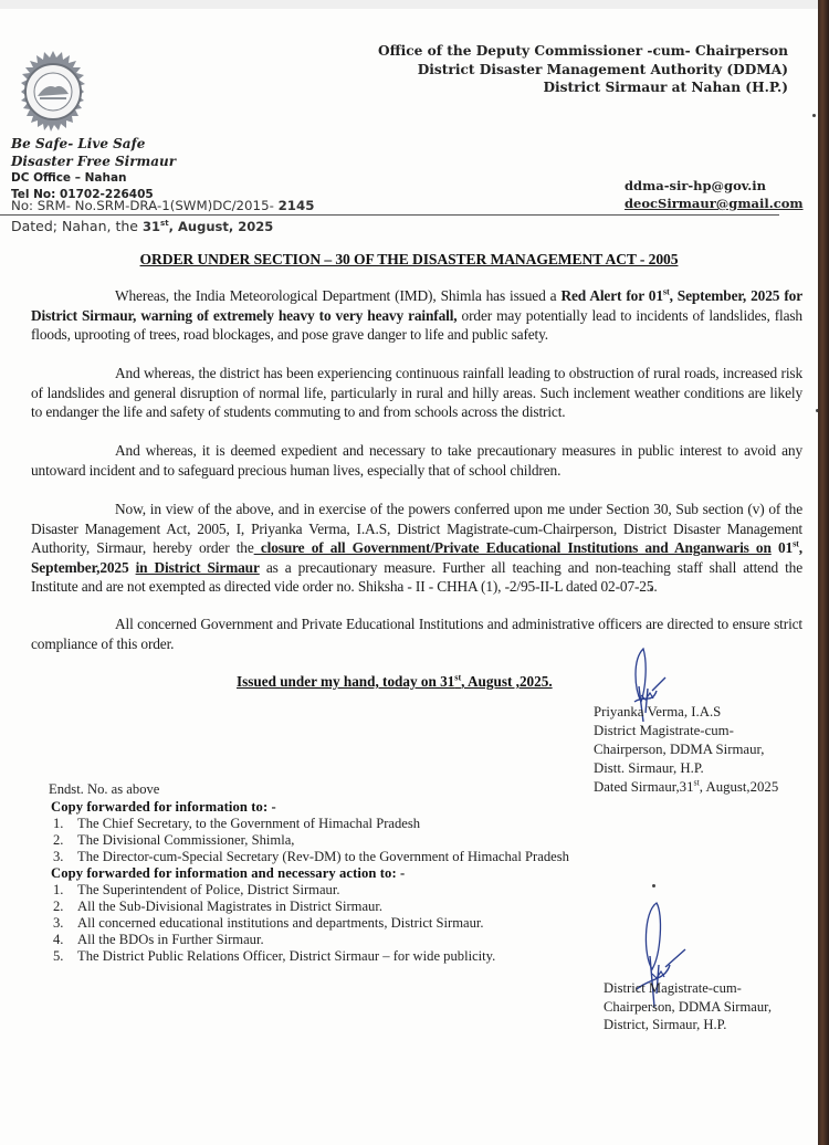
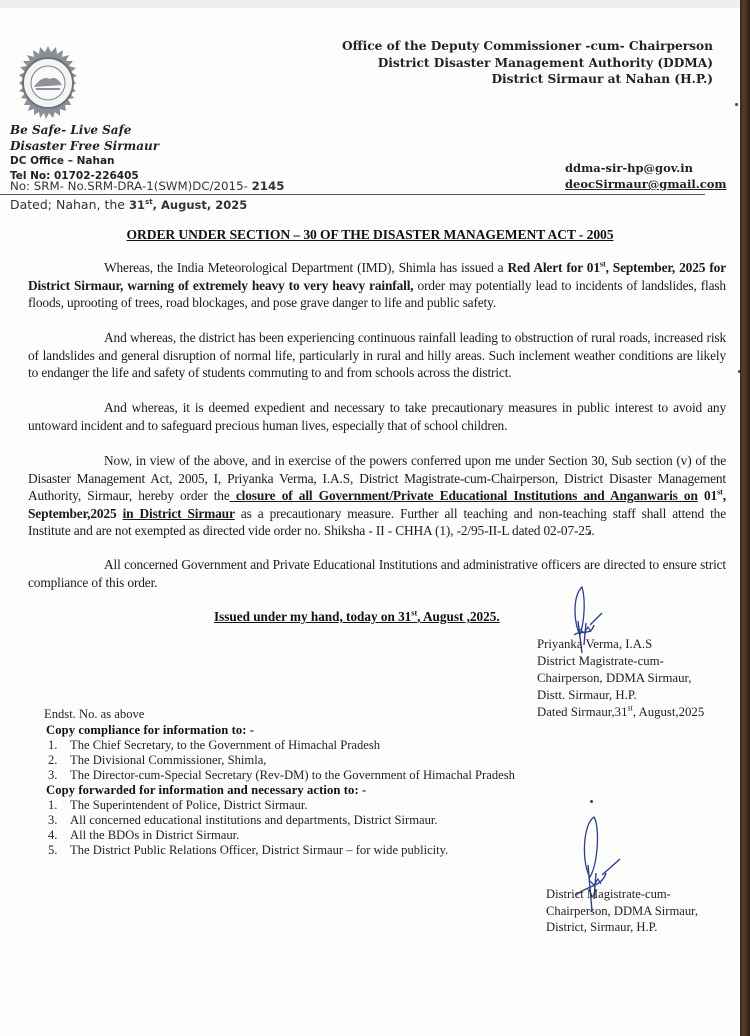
  Office of the Deputy Commissioner -cum- Chairperson
  District Disaster Management Authority (DDMA)
  District Sirmaur at Nahan (H.P.)
  Be Safe- Live Safe
  Disaster Free Sirmaur
  DC Office – Nahan
  Tel No: 01702-226405
  No: SRM- No.SRM-DRA-1(SWM)DC/2015- 2145
  ddma-sir-hp@gov.in
  deocSirmaur@gmail.com
  Dated; Nahan, the 31st, August, 2025
  ORDER UNDER SECTION – 30 OF THE DISASTER MANAGEMENT ACT - 2005
  Whereas, the India Meteorological Department (IMD), Shimla has issued a Red Alert for 01st, September, 2025 for District Sirmaur, warning of extremely heavy to very heavy rainfall, order may potentially lead to incidents of landslides, flash floods, uprooting of trees, road blockages, and pose grave danger to life and public safety.
  And whereas, the district has been experiencing continuous rainfall leading to obstruction of rural roads, increased risk of landslides and general disruption of normal life, particularly in rural and hilly areas. Such inclement weather conditions are likely to endanger the life and safety of students commuting to and from schools across the district.
  And whereas, it is deemed expedient and necessary to take precautionary measures in public interest to avoid any untoward incident and to safeguard precious human lives, especially that of school children.
  Now, in view of the above, and in exercise of the powers conferred upon me under Section 30, Sub section (v) of the Disaster Management Act, 2005, I, Priyanka Verma, I.A.S, District Magistrate-cum-Chairperson, District Disaster Management Authority, Sirmaur, hereby order the closure of all Government/Private Educational Institutions and Anganwaris on 01st, September,2025 in District Sirmaur as a precautionary measure. Further all teaching and non-teaching staff shall attend the Institute and are not exempted as directed vide order no. Shiksha - II - CHHA (1), -2/95-II-L dated 02-07-25.
  All concerned Government and Private Educational Institutions and administrative officers are directed to ensure strict compliance of this order.
  Issued under my hand, today on 31st, August ,2025.
  Priyanka Verma, I.A.S
  District Magistrate-cum-
  Chairperson, DDMA Sirmaur,
  Distt. Sirmaur, H.P.
  Dated Sirmaur,31st, August,2025
  Endst. No. as above
- Copy forwarded for information to: -
+ Copy compliance for information to: -
  1. The Chief Secretary, to the Government of Himachal Pradesh
  2. The Divisional Commissioner, Shimla,
  3. The Director-cum-Special Secretary (Rev-DM) to the Government of Himachal Pradesh
  Copy forwarded for information and necessary action to: -
  1. The Superintendent of Police, District Sirmaur.
- 2. All the Sub-Divisional Magistrates in District Sirmaur.
  3. All concerned educational institutions and departments, District Sirmaur.
- 4. All the BDOs in Further Sirmaur.
+ 4. All the BDOs in District Sirmaur.
  5. The District Public Relations Officer, District Sirmaur – for wide publicity.
  District Magistrate-cum-
  Chairperson, DDMA Sirmaur,
  District, Sirmaur, H.P.
